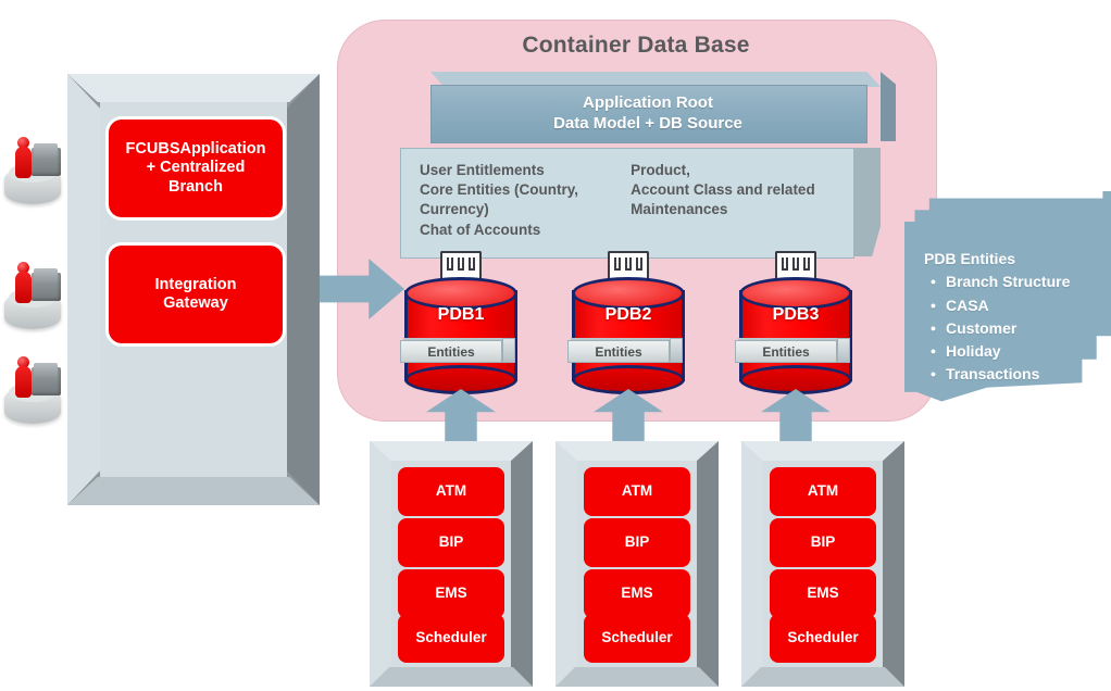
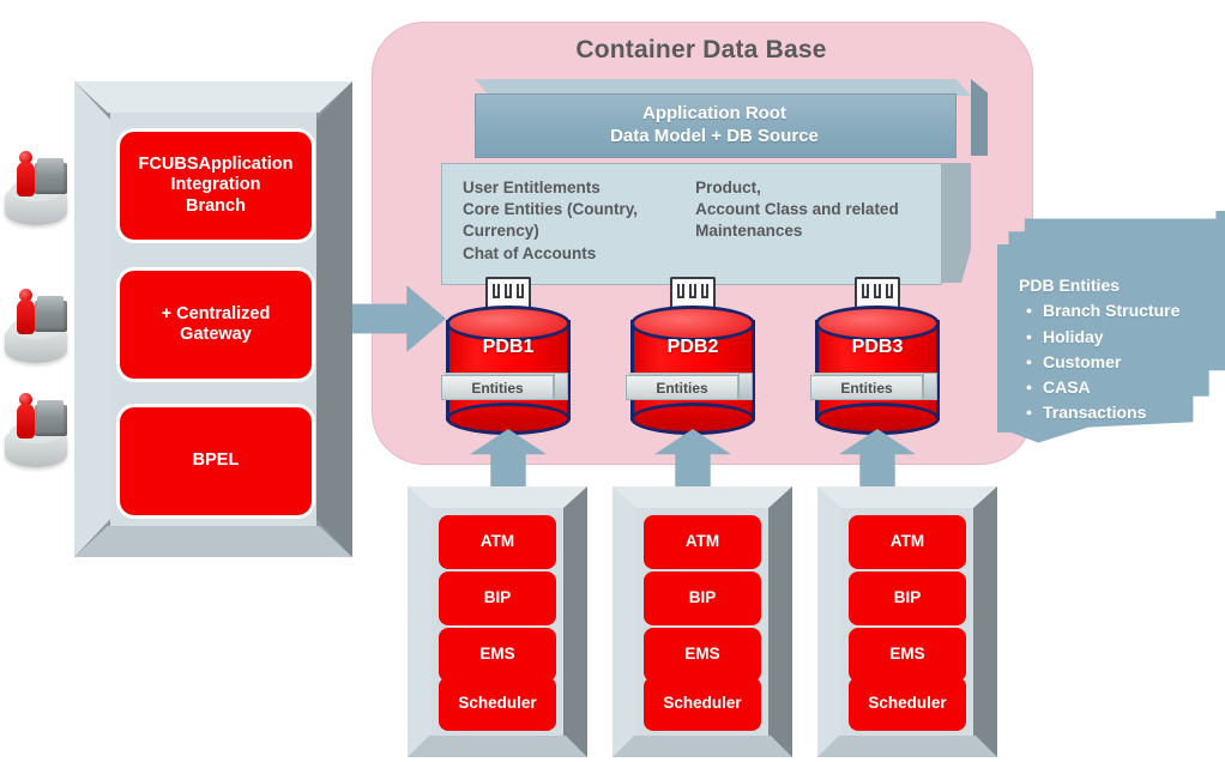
  FCUBSApplication
- + Centralized
+ Integration
  Branch
- Integration
+ + Centralized
  Gateway
+ BPEL
  Container Data Base
  Application Root
  Data Model + DB Source
  User Entitlements
  Core Entities (Country,
  Currency)
  Chat of Accounts
  Product,
  Account Class and related
  Maintenances
  PDB1
  Entities
  PDB2
  Entities
  PDB3
  Entities
  PDB Entities
  Branch Structure
- CASA
+ Holiday
  Customer
- Holiday
+ CASA
  Transactions
  ATM
  BIP
  EMS
  Scheduler
  ATM
  BIP
  EMS
  Scheduler
  ATM
  BIP
  EMS
  Scheduler
